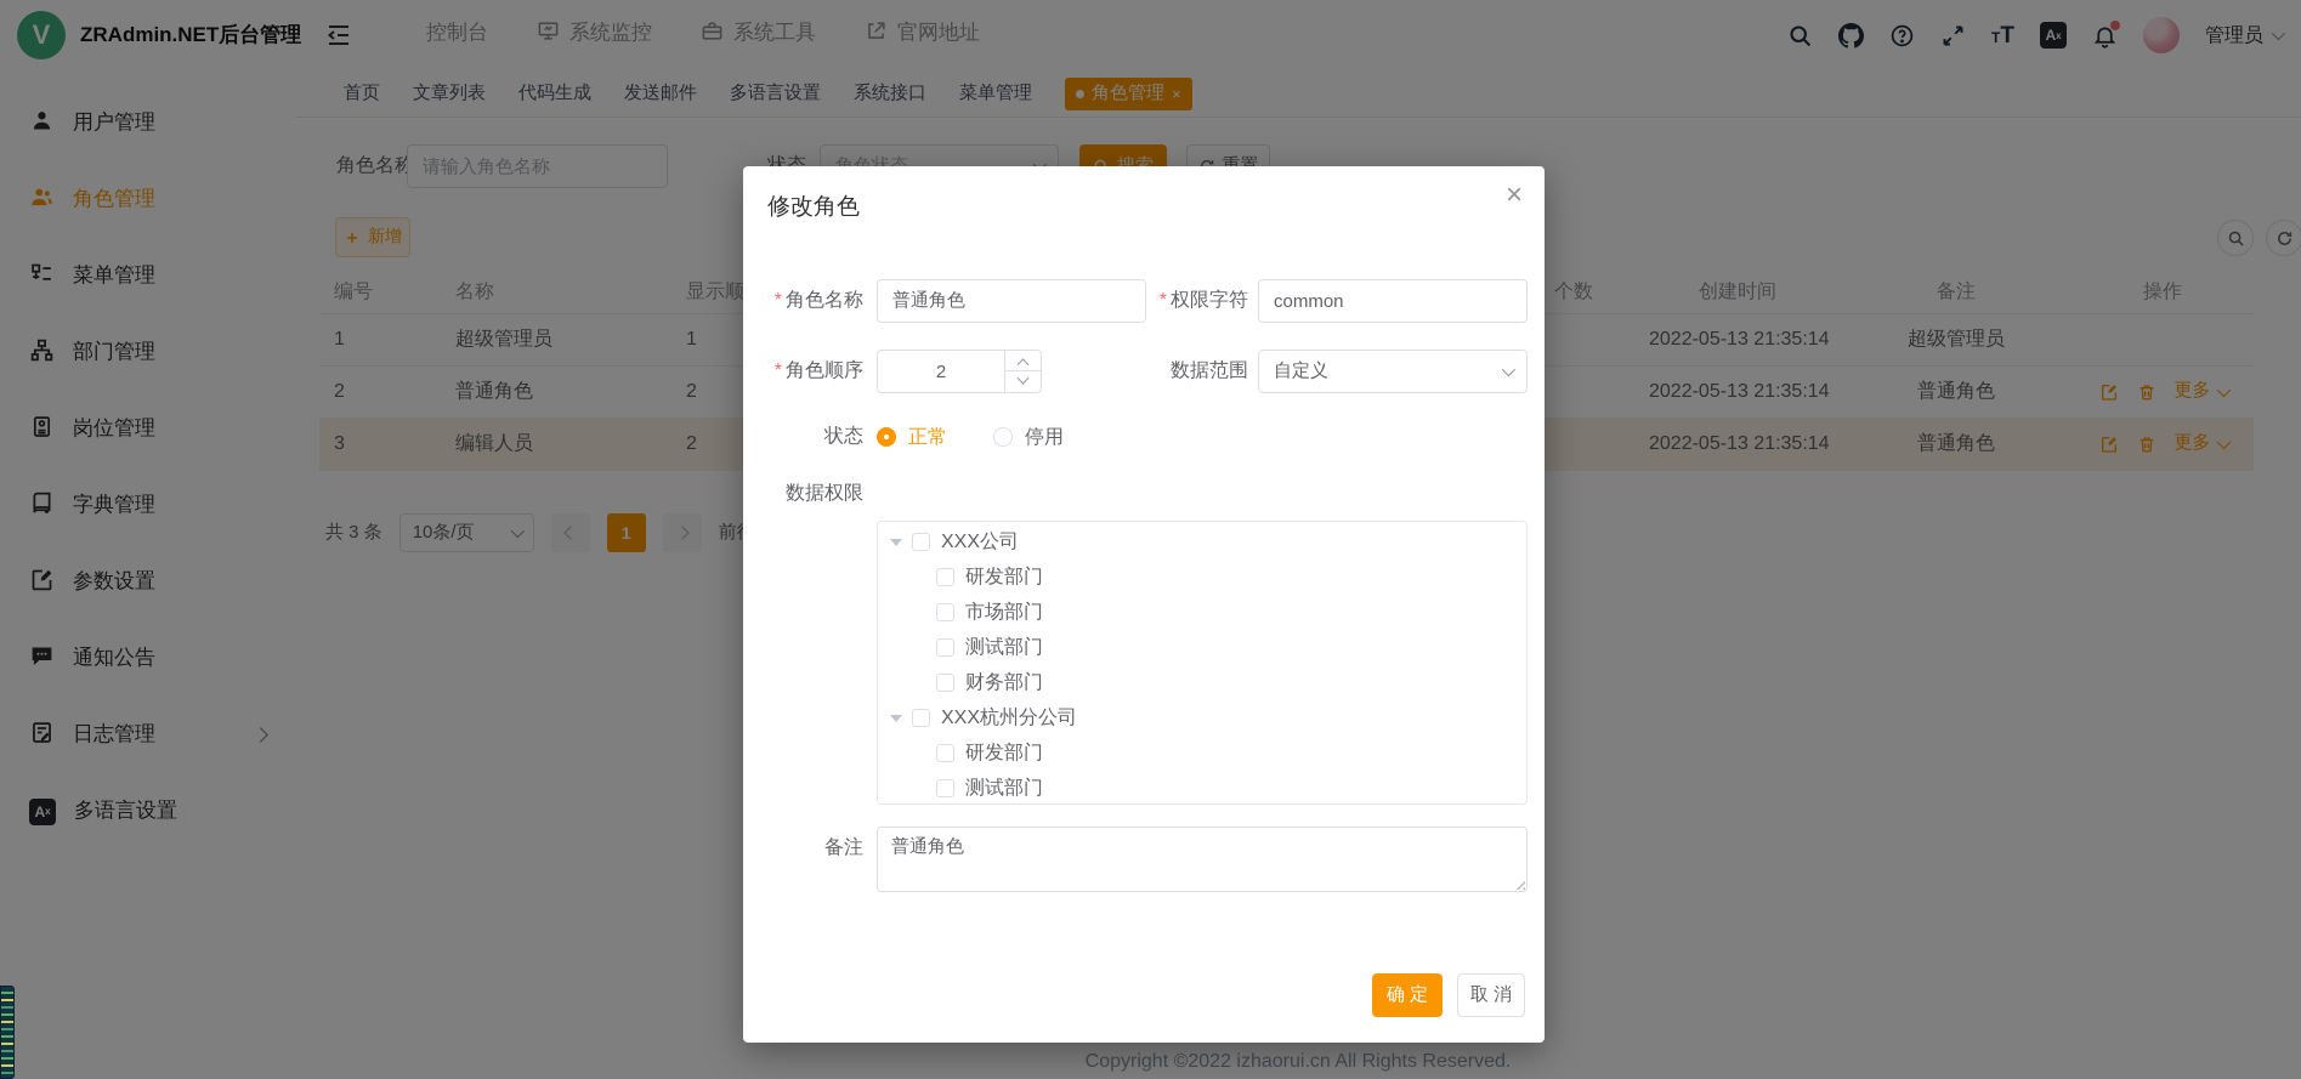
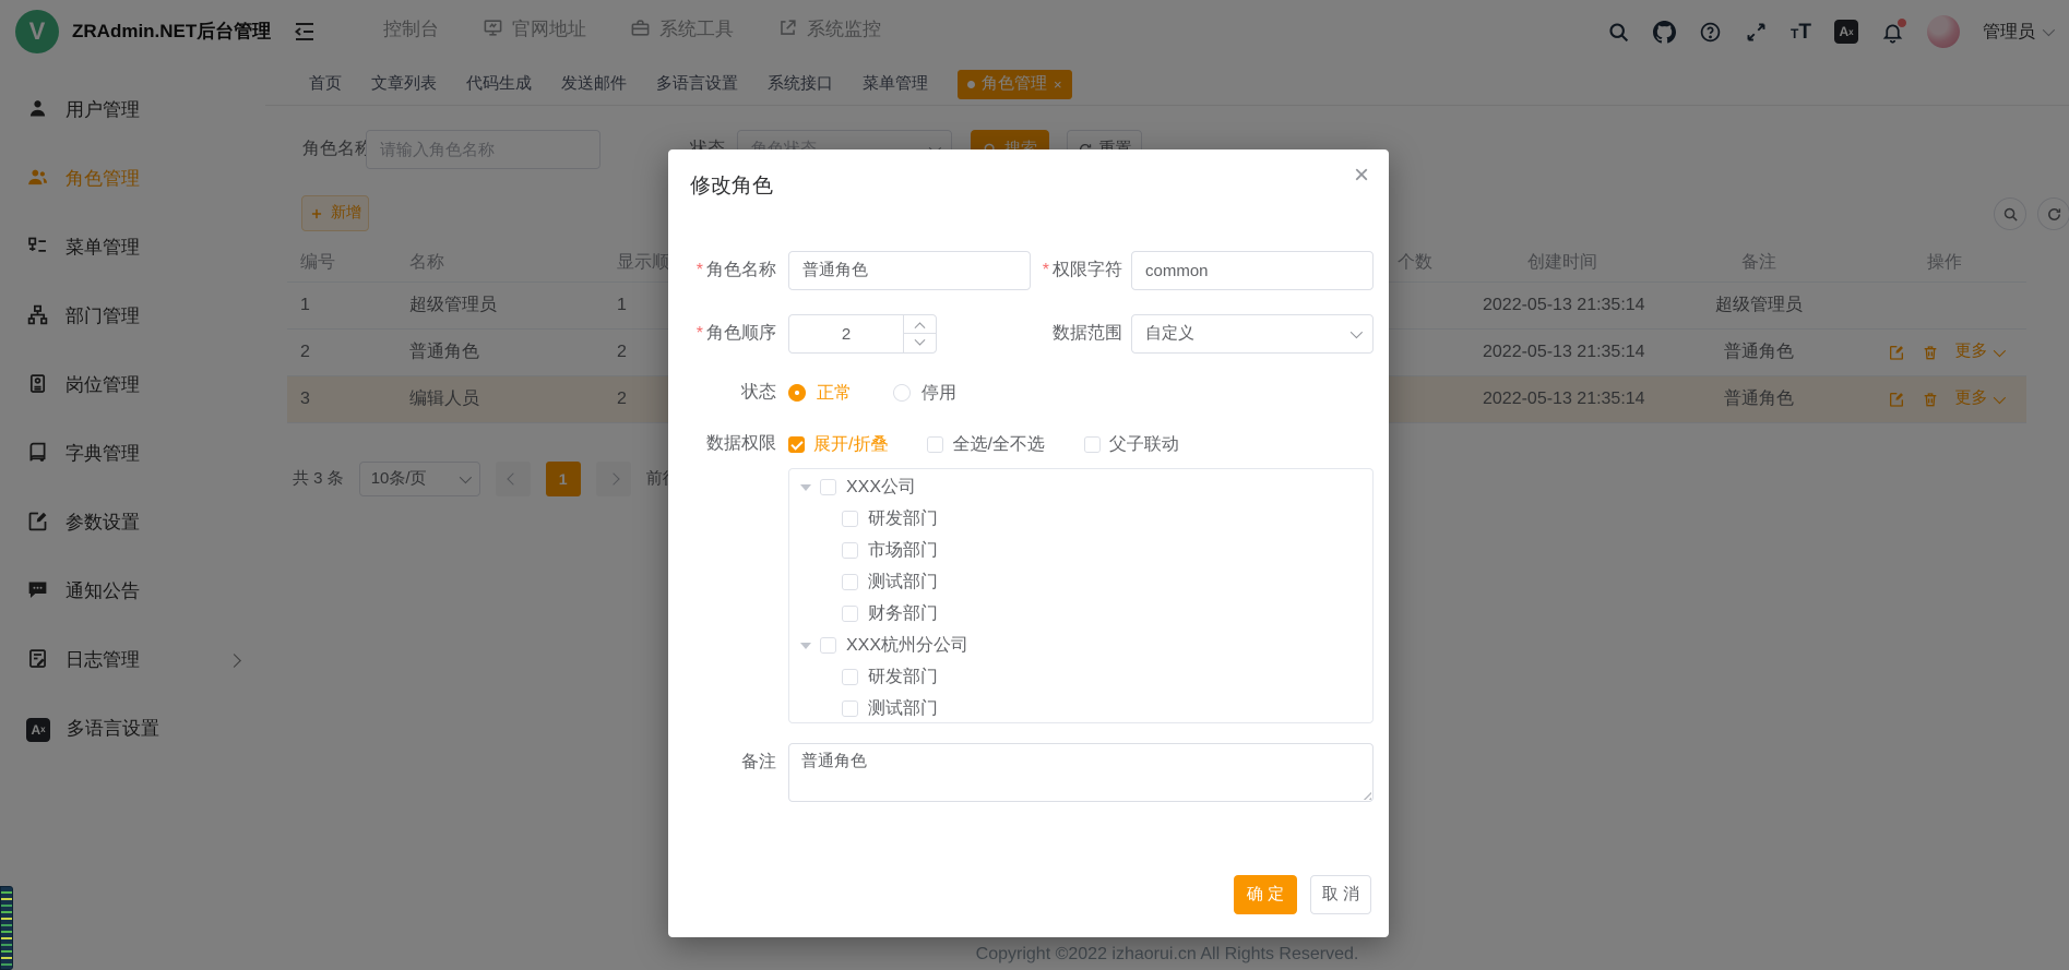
  V
  ZRAdmin.NET后台管理
  用户管理
  角色管理
  菜单管理
  部门管理
  岗位管理
  字典管理
  参数设置
  通知公告
  日志管理
  A
  x
  多语言设置
  控制台
- 系统监控
+ 官网地址
  系统工具
- 官网地址
+ 系统监控
  TT
  A
  x
  管理员
  首页
  文章列表
  代码生成
  发送邮件
  多语言设置
  系统接口
  菜单管理
  角色管理
  ×
  角色名称
  请输入角色名称
  角色状态
  搜索
  重置
  新增
  编号	名称	显示顺	个数	创建时间	备注	操作
  1	超级管理员	1		2022-05-13 21:35:14	超级管理员
  2	普通角色	2		2022-05-13 21:35:14	普通角色	更多
  3	编辑人员	2		2022-05-13 21:35:14	普通角色	更多
  共 3 条
  10条/页
  1
  Copyright ©2022 izhaorui.cn All Rights Reserved.
  修改角色
  ×
  * 角色名称
  普通角色
  * 权限字符
  common
  * 角色顺序
  2
  数据范围
  自定义
  状态
  正常
  停用
  数据权限
+ 展开/折叠
+ 全选/全不选
+ 父子联动
  XXX公司
  研发部门
  市场部门
  测试部门
  财务部门
  XXX杭州分公司
  研发部门
  测试部门
  备注
  普通角色
  确 定
  取 消
